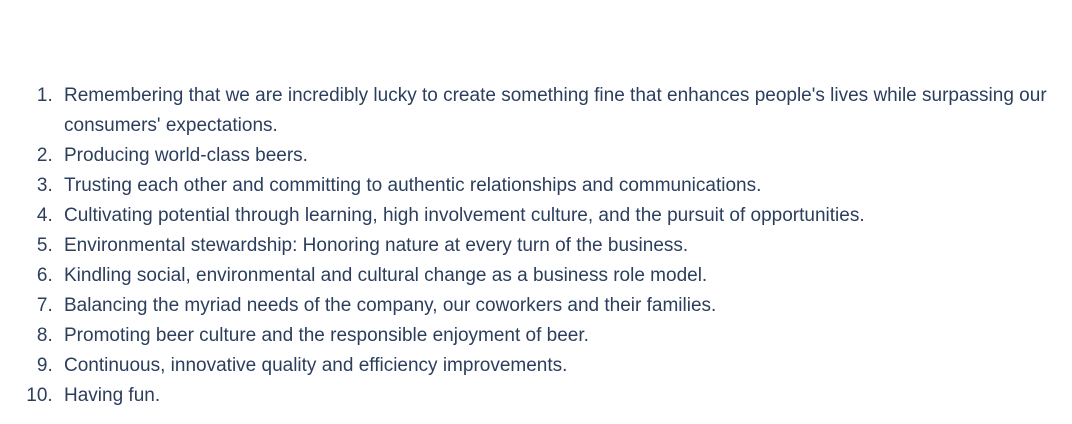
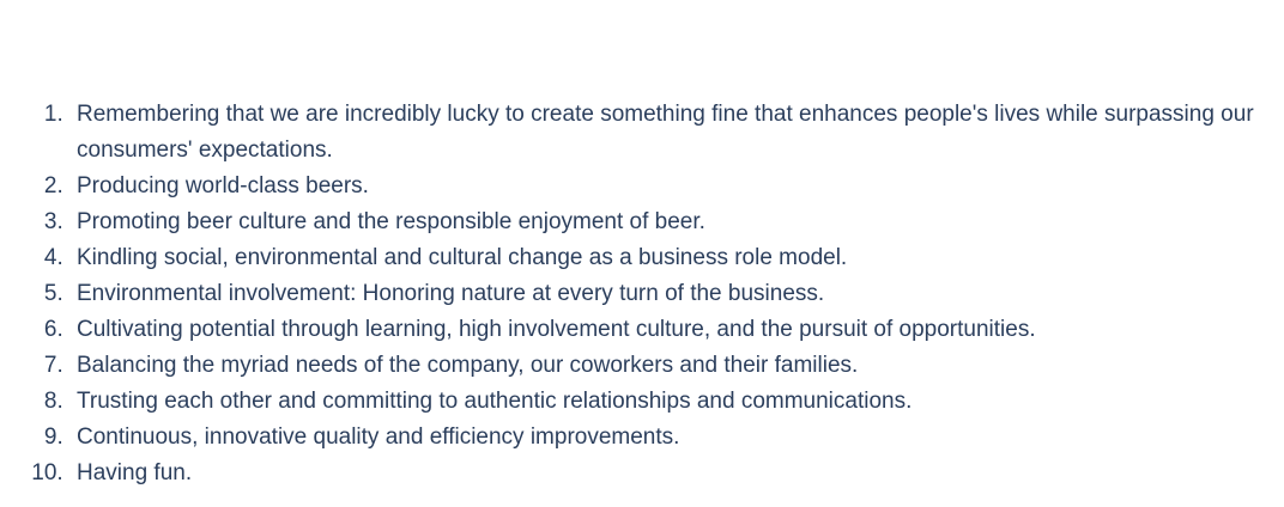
  Remembering that we are incredibly lucky to create something fine that enhances people's lives while surpassing our consumers' expectations.
  Producing world-class beers.
- Trusting each other and committing to authentic relationships and communications.
+ Promoting beer culture and the responsible enjoyment of beer.
- Cultivating potential through learning, high involvement culture, and the pursuit of opportunities.
+ Kindling social, environmental and cultural change as a business role model.
- Environmental stewardship: Honoring nature at every turn of the business.
+ Environmental involvement: Honoring nature at every turn of the business.
- Kindling social, environmental and cultural change as a business role model.
+ Cultivating potential through learning, high involvement culture, and the pursuit of opportunities.
  Balancing the myriad needs of the company, our coworkers and their families.
- Promoting beer culture and the responsible enjoyment of beer.
+ Trusting each other and committing to authentic relationships and communications.
  Continuous, innovative quality and efficiency improvements.
  Having fun.
